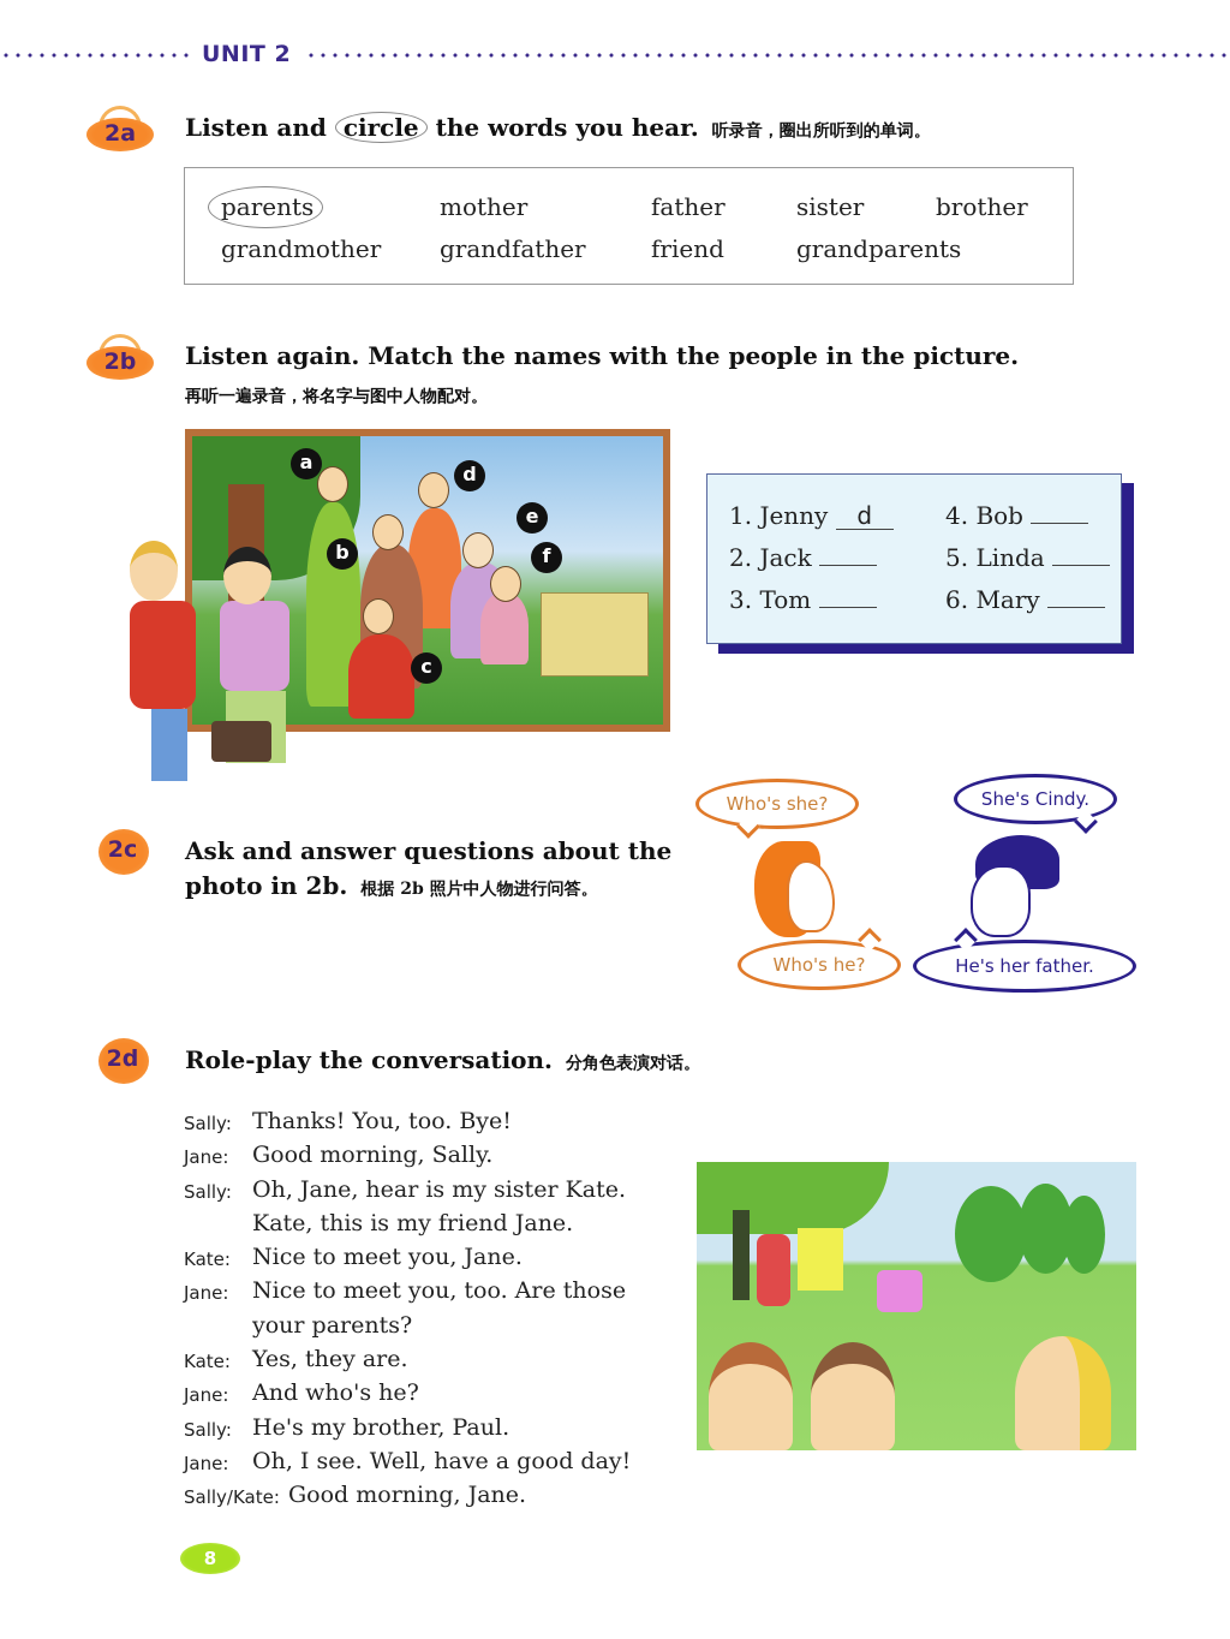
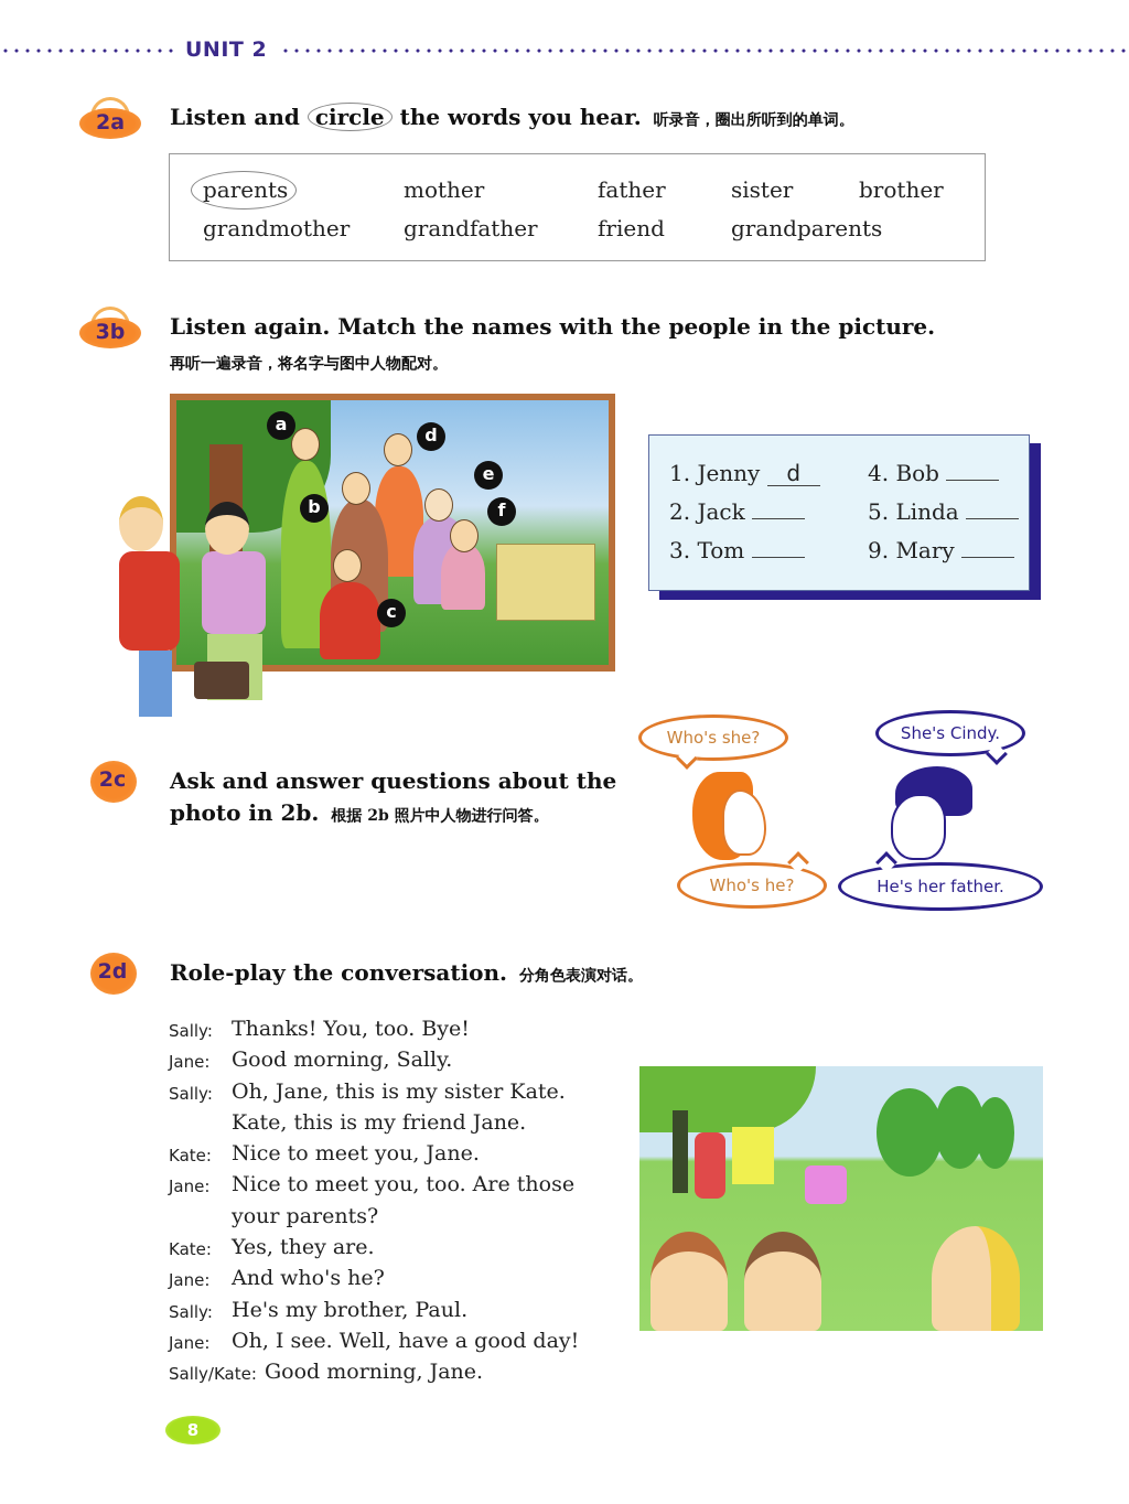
  UNIT 2
  2a
  Listen and circle the words you hear. 听录音，圈出所听到的单词。
  parents
  mother
  father
  sister
  brother
  grandmother
  grandfather
  friend
  grandparents
- 2b
+ 3b
  Listen again. Match the names with the people in the picture.
  再听一遍录音，将名字与图中人物配对。
  a
  b
  c
  d
  e
  f
  1. Jenny d
  2. Jack
  3. Tom
  4. Bob
  5. Linda
- 6. Mary
+ 9. Mary
  2c
  Ask and answer questions about the
  photo in 2b. 根据 2b 照片中人物进行问答。
  Who's she?
  She's Cindy.
  Who's he?
  He's her father.
  2d
  Role-play the conversation. 分角色表演对话。
  Sally:
  Thanks! You, too. Bye!
  Jane:
  Good morning, Sally.
  Sally:
- Oh, Jane, hear is my sister Kate.
+ Oh, Jane, this is my sister Kate.
  Kate, this is my friend Jane.
  Kate:
  Nice to meet you, Jane.
  Jane:
  Nice to meet you, too. Are those
  your parents?
  Kate:
  Yes, they are.
  Jane:
  And who's he?
  Sally:
  He's my brother, Paul.
  Jane:
  Oh, I see. Well, have a good day!
  Sally/Kate:
  Good morning, Jane.
  8
